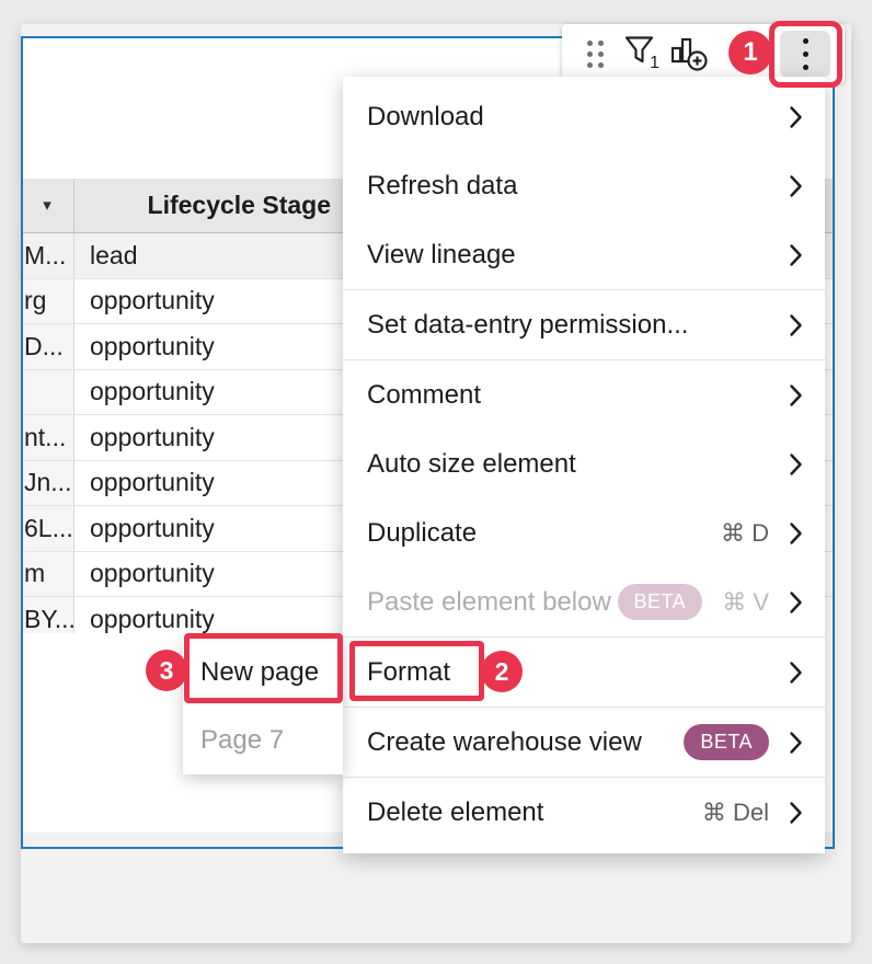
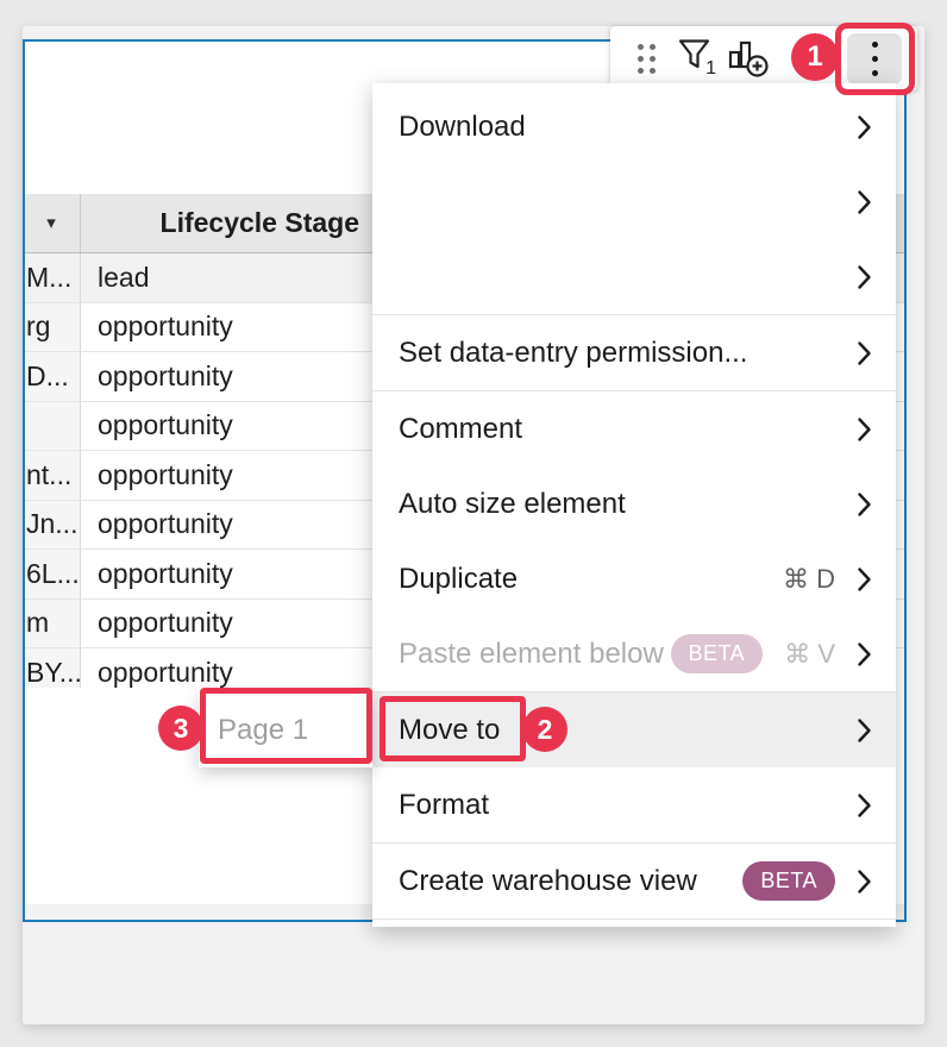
  ▾
  Lifecycle Stage
  M...
  lead
  rg
  opportunity
  D...
  opportunity
  opportunity
  nt...
  opportunity
  Jn...
  opportunity
  6L...
  opportunity
  m
  opportunity
  BY...
  opportunity
  1
  Download
- Refresh data
- View lineage
  Set data-entry permission...
  Comment
  Auto size element
  Duplicate
  ⌘ D
  Paste element below
  BETA
  ⌘ V
+ Move to
  Format
  Create warehouse view
  BETA
- Delete element
- ⌘ Del
- New page
- Page 7
+ Page 1
  1
  2
  3
